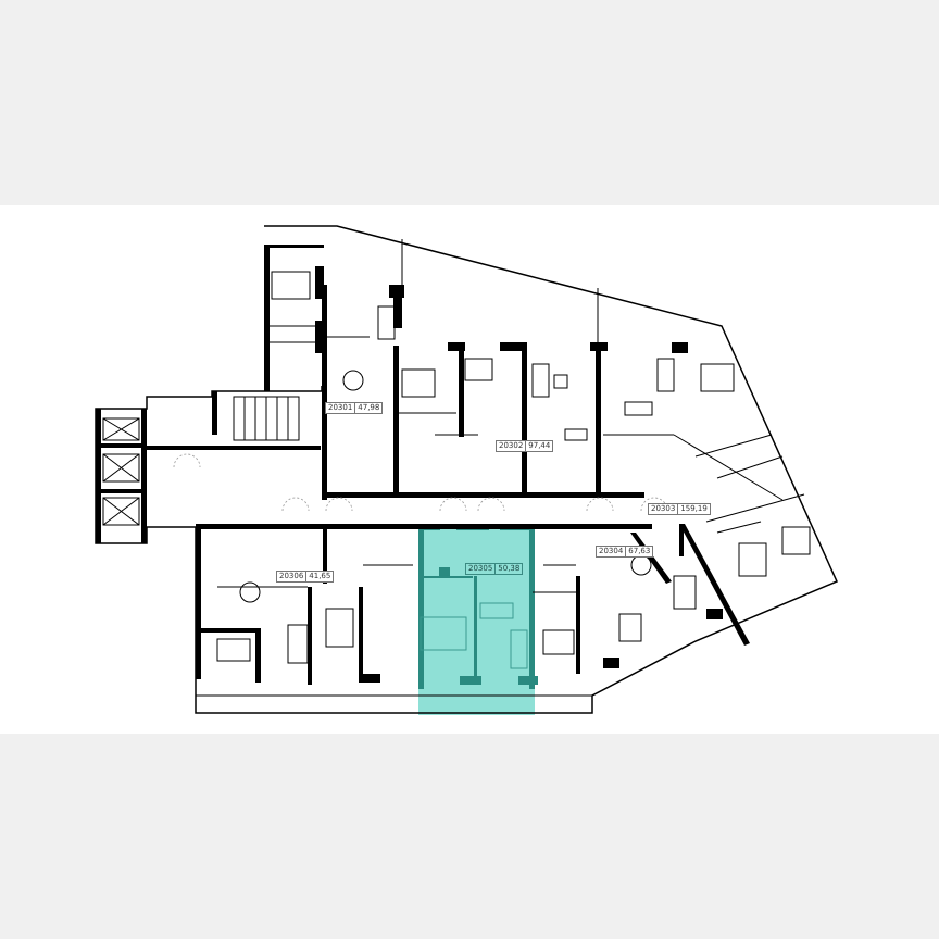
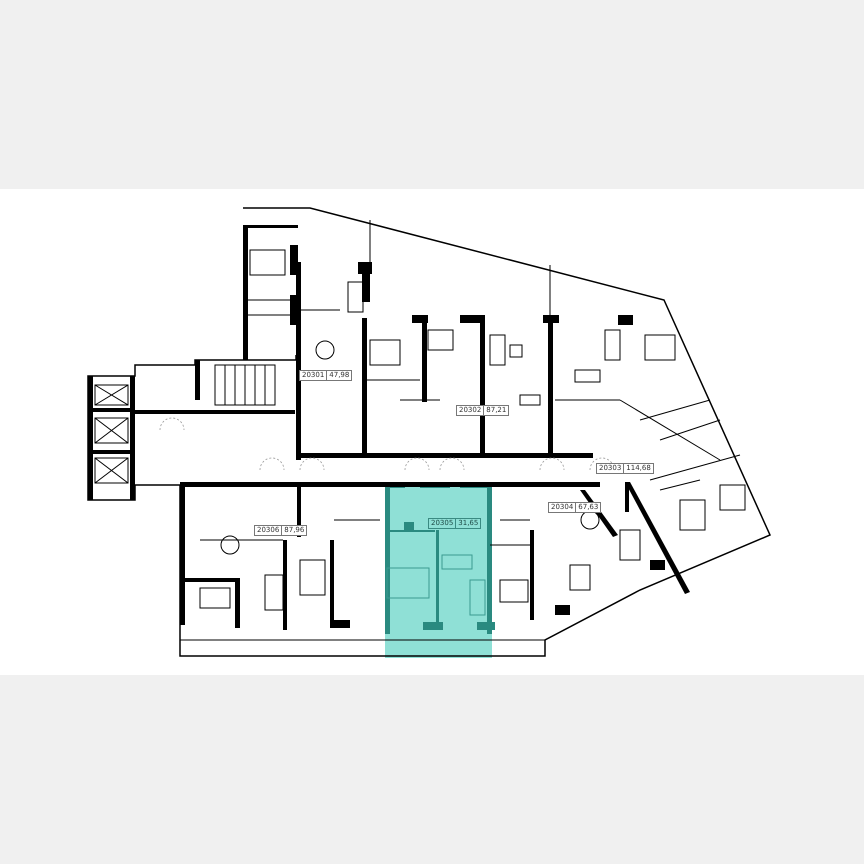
  20301
  47,98
  20302
- 97,44
+ 87,21
  20303
- 159,19
+ 114,68
  20304
  67,63
  20305
- 50,38
+ 31,65
  20306
- 41,65
+ 87,96
